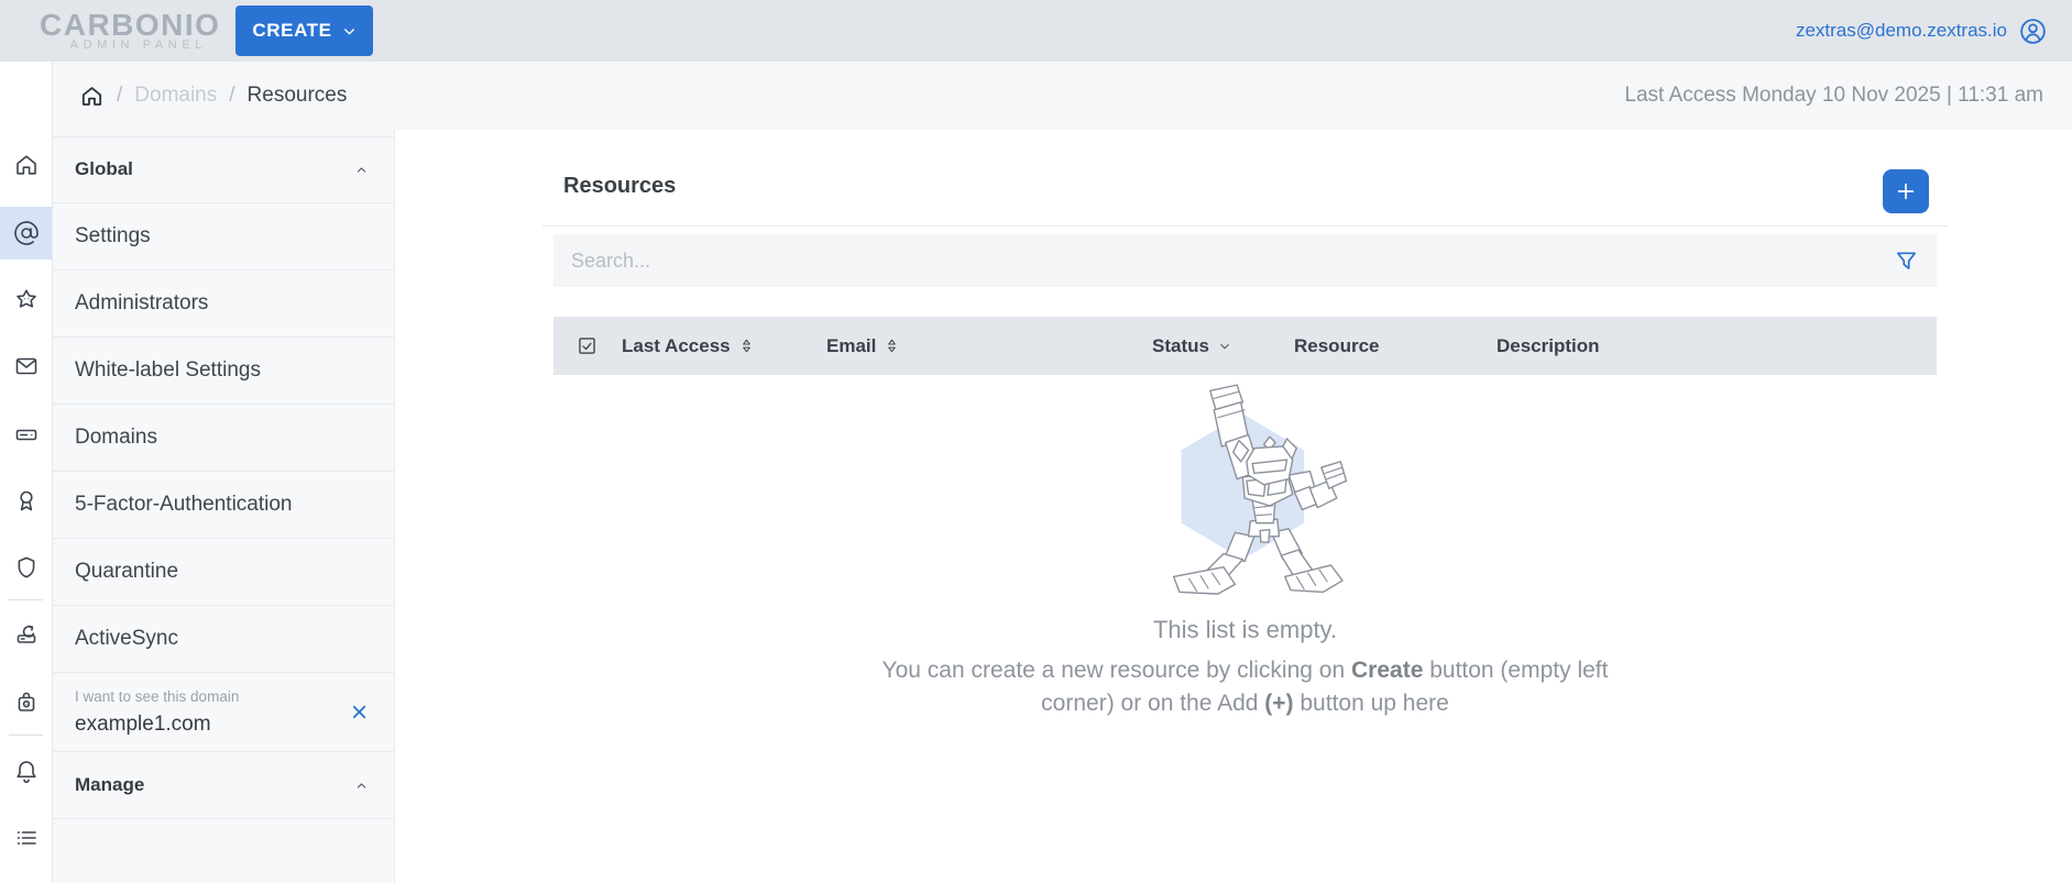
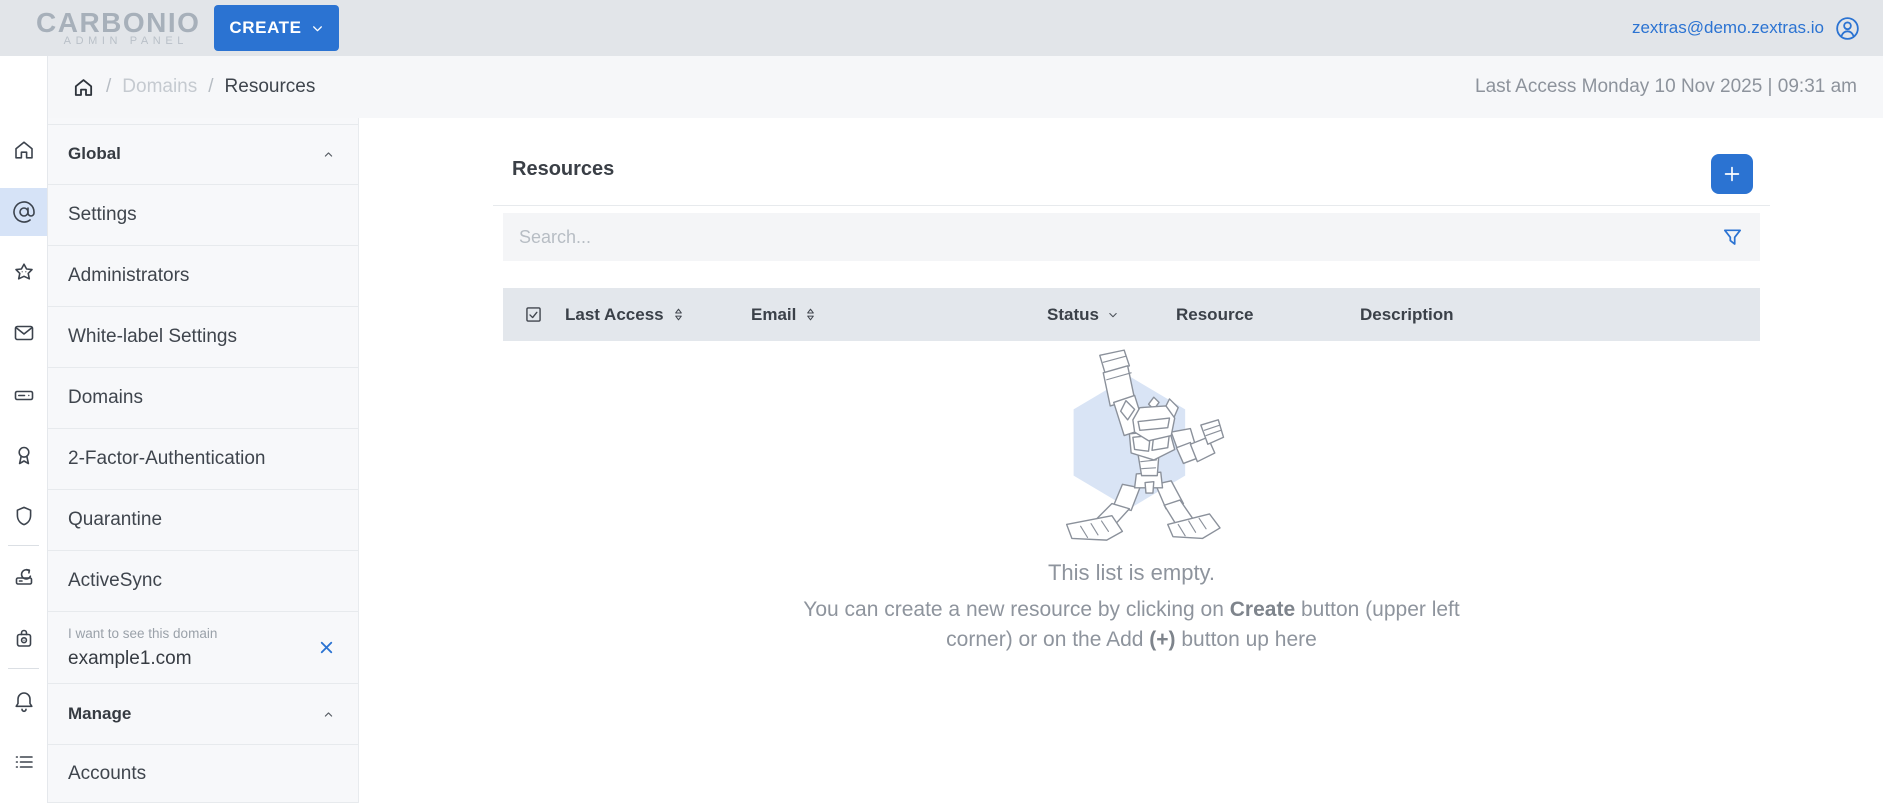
  CARBONIO
  ADMIN PANEL
  CREATE
  zextras@demo.zextras.io
  /
  Domains
  /
  Resources
- Last Access Monday 10 Nov 2025 | 11:31 am
+ Last Access Monday 10 Nov 2025 | 09:31 am
  Global
  Settings
  Administrators
  White-label Settings
  Domains
- 5-Factor-Authentication
+ 2-Factor-Authentication
  Quarantine
  ActiveSync
  I want to see this domain
  example1.com
  Manage
+ Accounts
  Resources
  Search...
  Last Access
  Email
  Status
  Resource
  Description
  This list is empty.
- You can create a new resource by clicking on Create button (empty left corner) or on the Add (+) button up here
+ You can create a new resource by clicking on Create button (upper left corner) or on the Add (+) button up here
